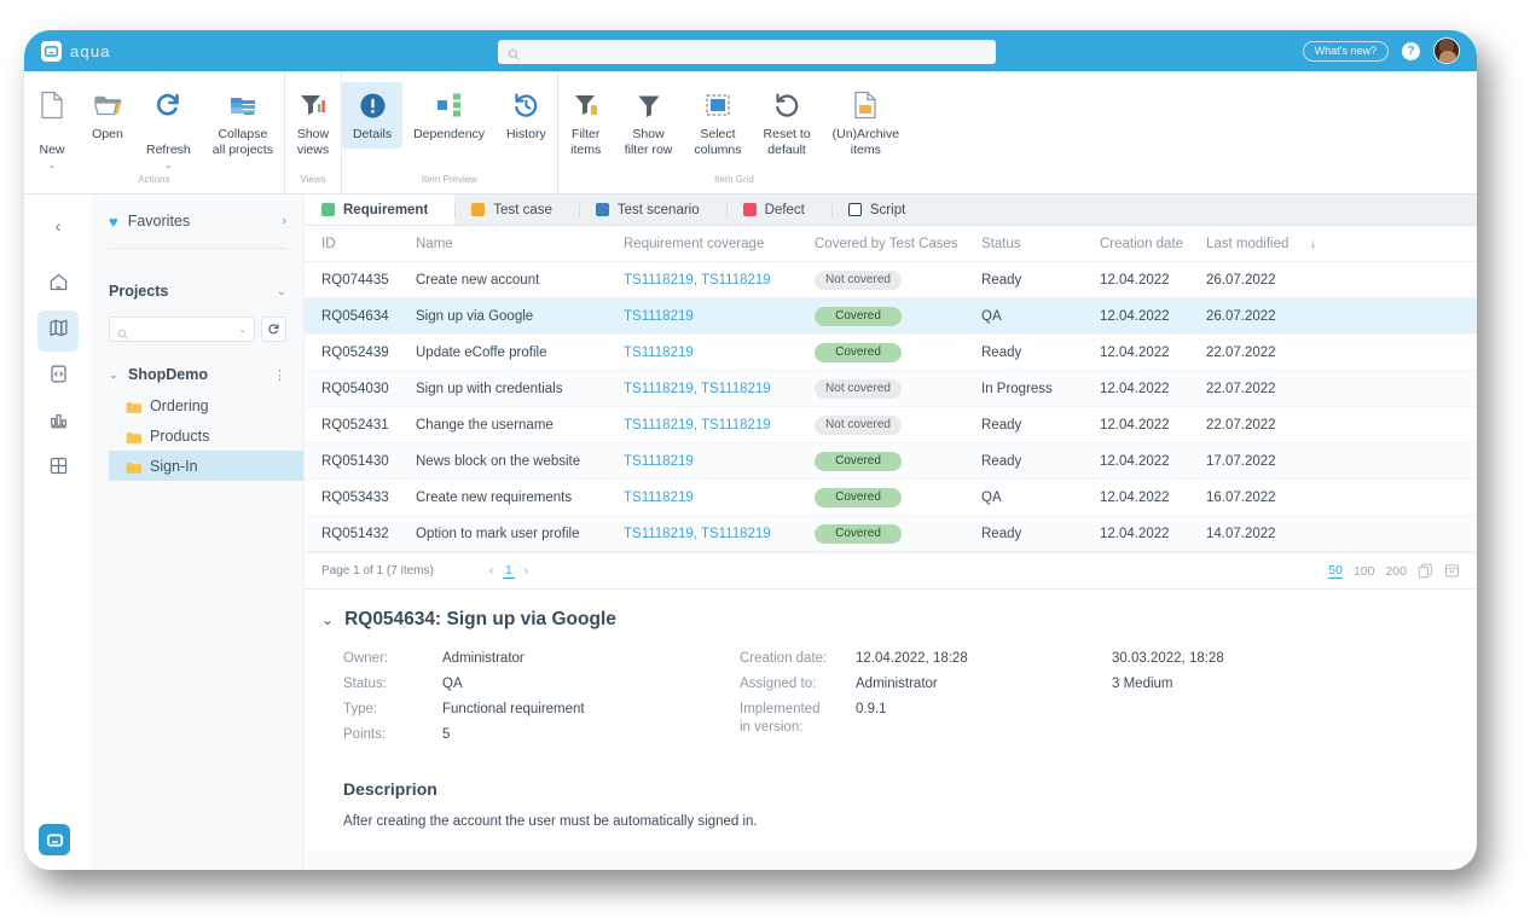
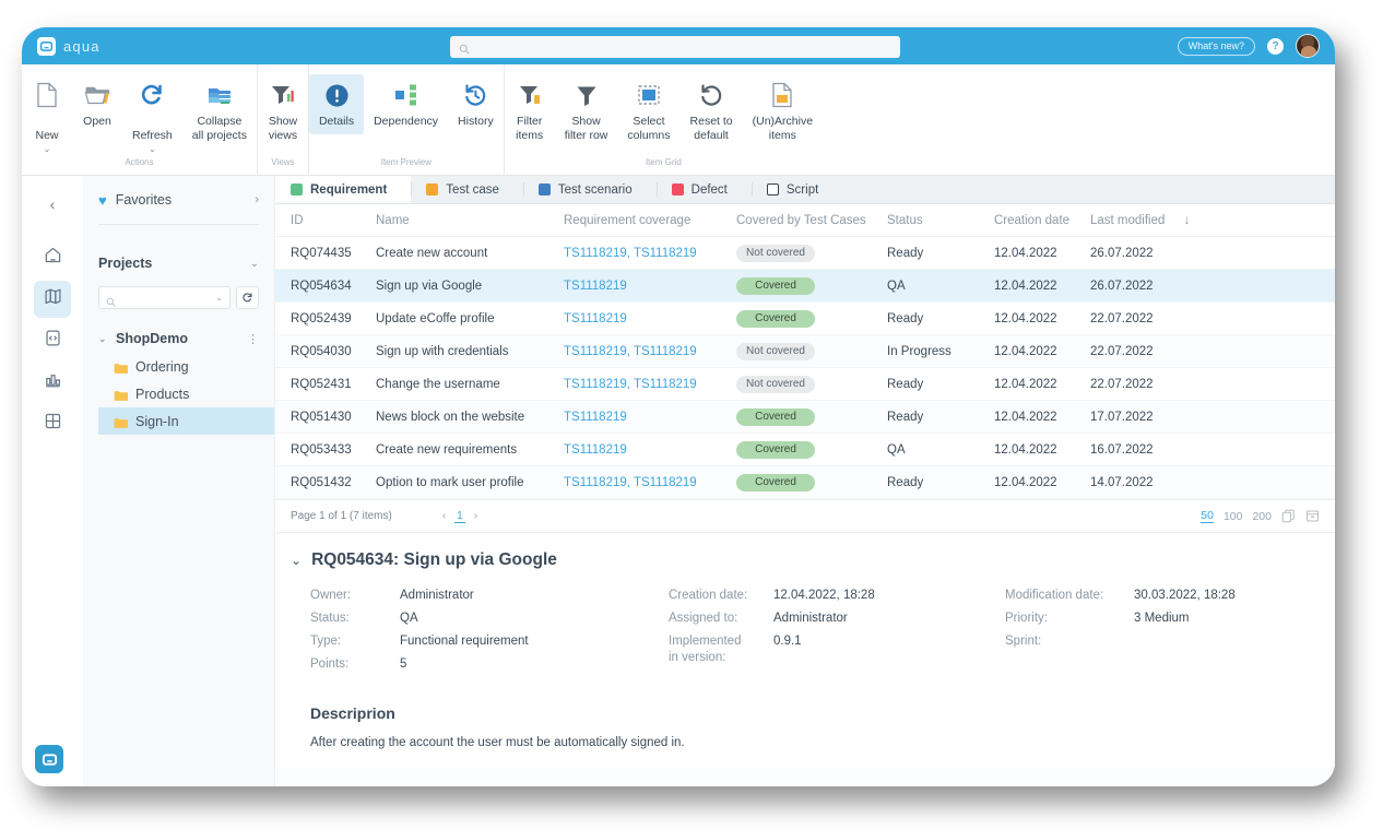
  aqua
  What's new?
  ?
  New ⌄
  Open
  Refresh ⌄
  Collapse
  all projects
  Actions
  Show
  views
  Views
  Details
  Dependency
  History
  Item Preview
  Filter
  items
  Show
  filter row
  Select
  columns
  Reset to
  default
  (Un)Archive
  items
  Item Grid
  ‹
  ♥
  Favorites
  ›
  Projects
  ⌄
  ⌄
  ⌄
  ShopDemo
  ⋮
  Ordering
  Products
  Sign-In
  Requirement
  Test case
  Test scenario
  Defect
  Script
  ID
  Name
  Requirement coverage
  Covered by Test Cases
  Status
  Creation date
  Last modified ↓
  RQ074435
  Create new account
  TS1118219, TS1118219
  Not covered
  Ready
  12.04.2022
  26.07.2022
  RQ054634
  Sign up via Google
  TS1118219
  Covered
  QA
  12.04.2022
  26.07.2022
  RQ052439
  Update eCoffe profile
  TS1118219
  Covered
  Ready
  12.04.2022
  22.07.2022
  RQ054030
  Sign up with credentials
  TS1118219, TS1118219
  Not covered
  In Progress
  12.04.2022
  22.07.2022
  RQ052431
  Change the username
  TS1118219, TS1118219
  Not covered
  Ready
  12.04.2022
  22.07.2022
  RQ051430
  News block on the website
  TS1118219
  Covered
  Ready
  12.04.2022
  17.07.2022
  RQ053433
  Create new requirements
  TS1118219
  Covered
  QA
  12.04.2022
  16.07.2022
  RQ051432
  Option to mark user profile
  TS1118219, TS1118219
  Covered
  Ready
  12.04.2022
  14.07.2022
  Page 1 of 1 (7 items)
  ‹
  1
  ›
  50
  100
  200
  ⌄
  RQ054634: Sign up via Google
  Owner:
  Status:
  Type:
  Points:
  Administrator
  QA
  Functional requirement
  5
  Creation date:
  Assigned to:
  Implemented
  in version:
  12.04.2022, 18:28
  Administrator
  0.9.1
+ Modification date:
+ Priority:
+ Sprint:
  30.03.2022, 18:28
  3 Medium
  Descriprion
  After creating the account the user must be automatically signed in.
